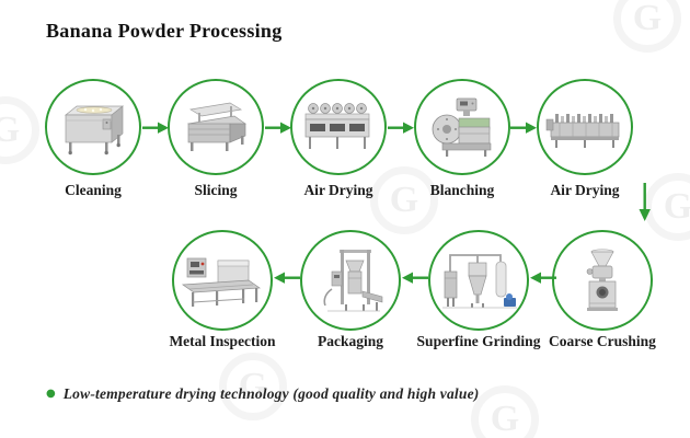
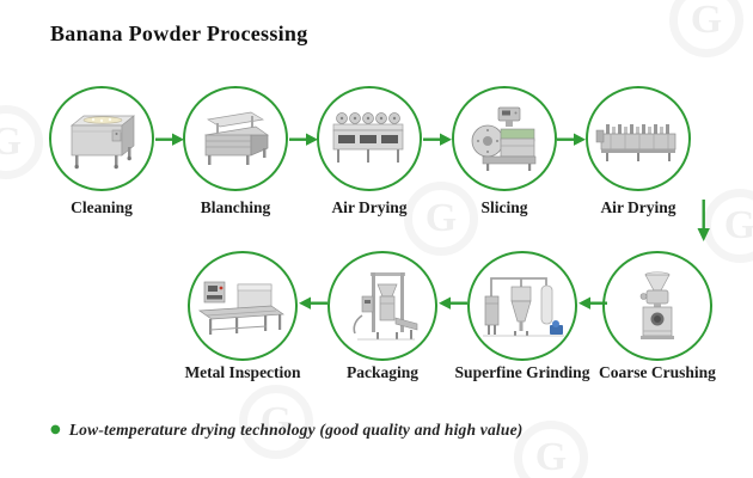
  G
  Banana Powder Processing
  Cleaning
- Slicing
+ Blanching
  Air Drying
- Blanching
+ Slicing
  Air Drying
  Coarse Crushing
  Superfine Grinding
  Packaging
  Metal Inspection
  ●
  Low-temperature drying technology (good quality and high value)
